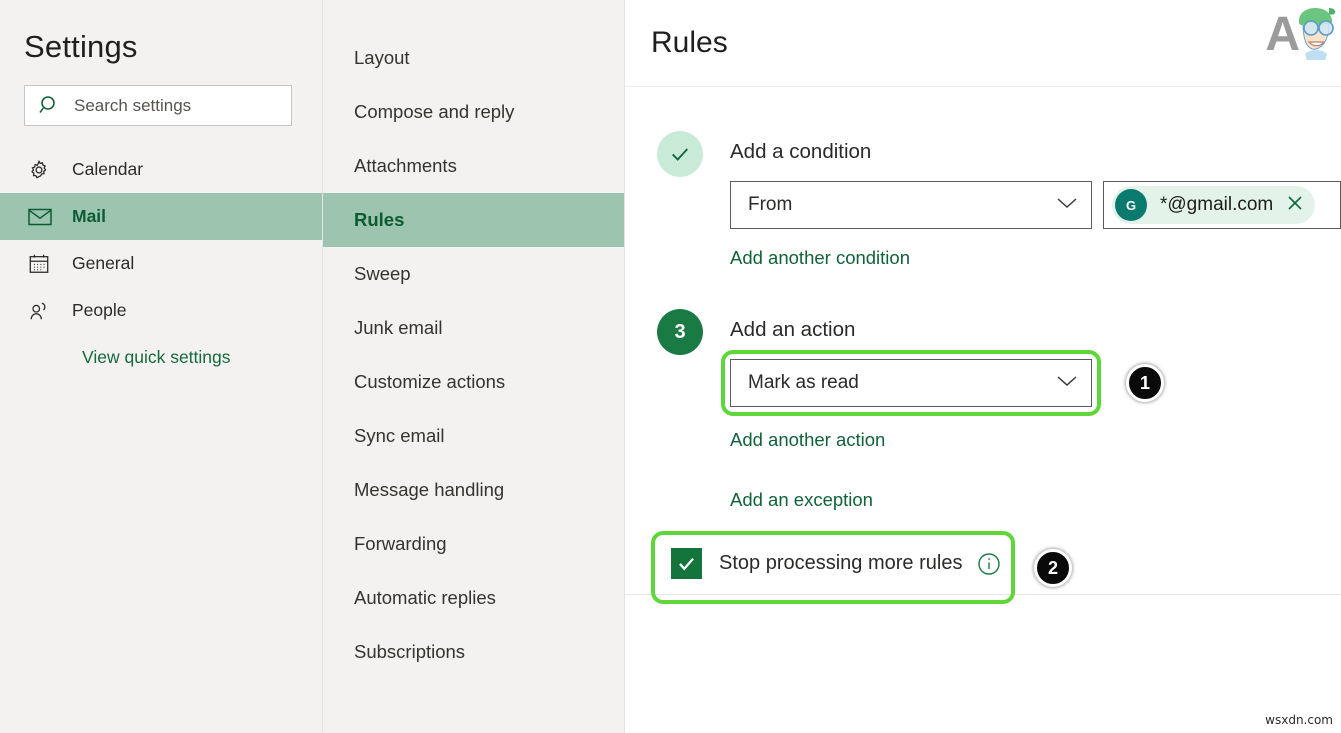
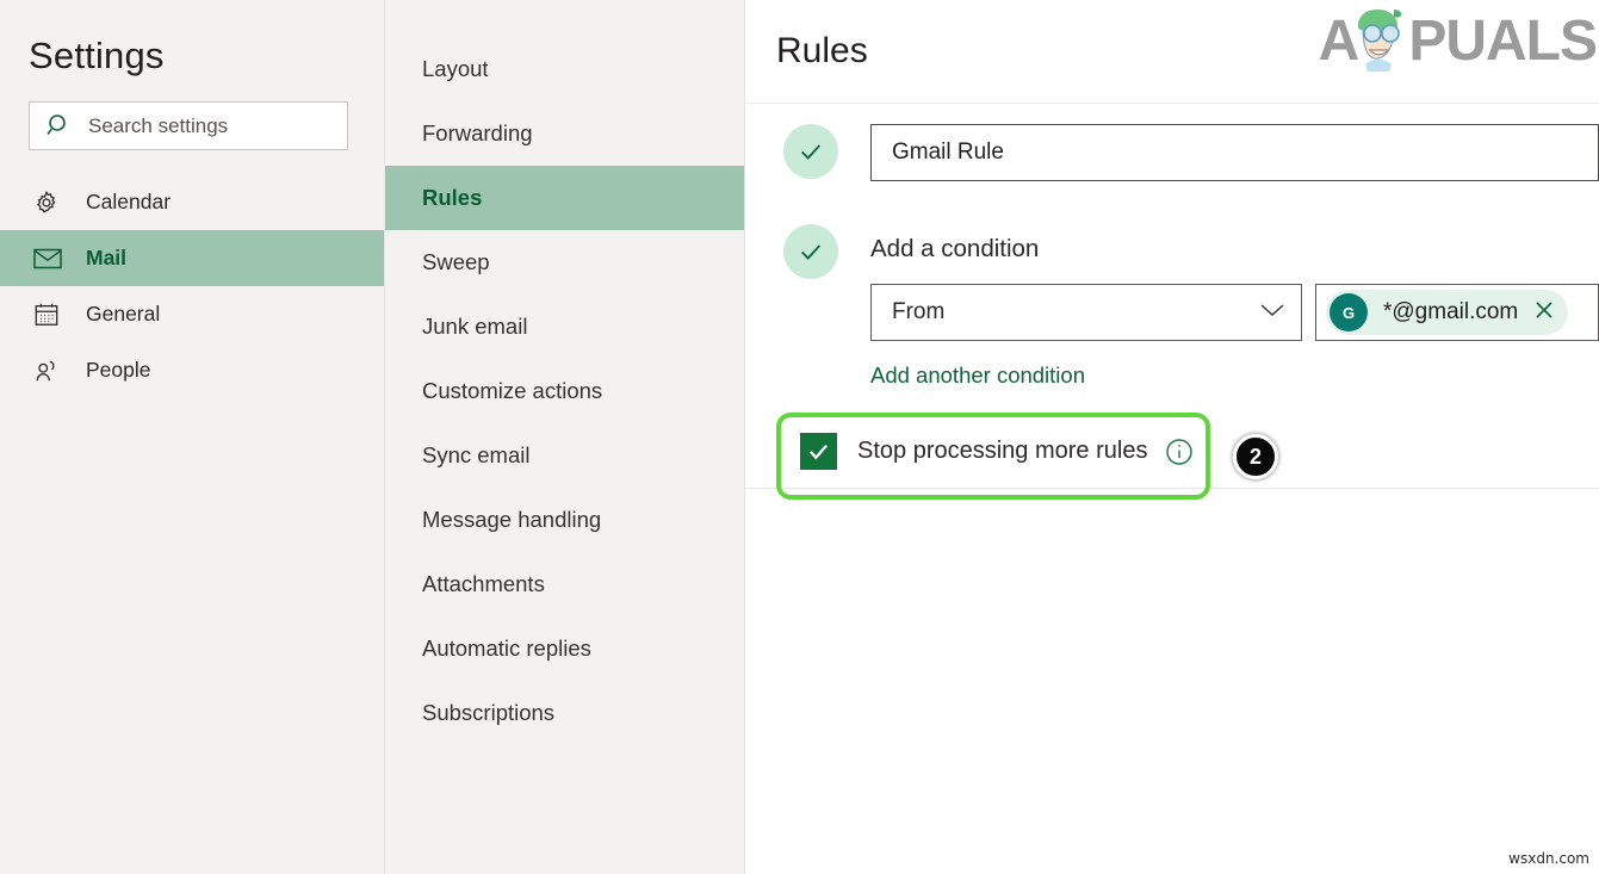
  Settings
  Search settings
  Calendar
  Mail
  General
  People
- View quick settings
  Layout
- Compose and reply
- Attachments
+ Forwarding
  Rules
  Sweep
  Junk email
  Customize actions
  Sync email
  Message handling
- Forwarding
+ Attachments
  Automatic replies
  Subscriptions
  Rules
  A
+ PUALS
+ Gmail Rule
  Add a condition
  From
  G
  *@gmail.com
  Add another condition
- 3
- Add an action
- Mark as read
- 1
- Add another action
- Add an exception
  Stop processing more rules
  2
  wsxdn.com
